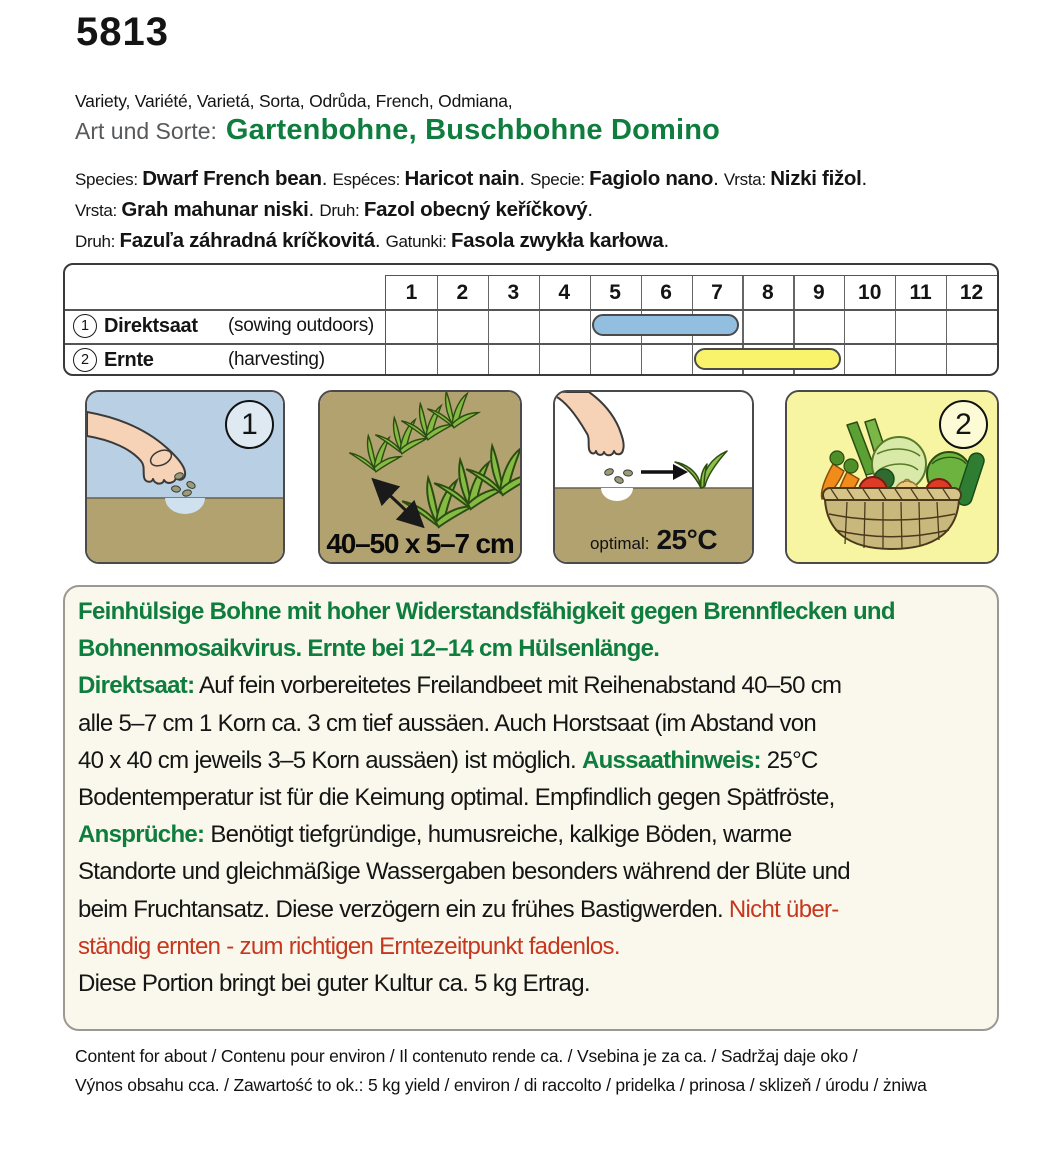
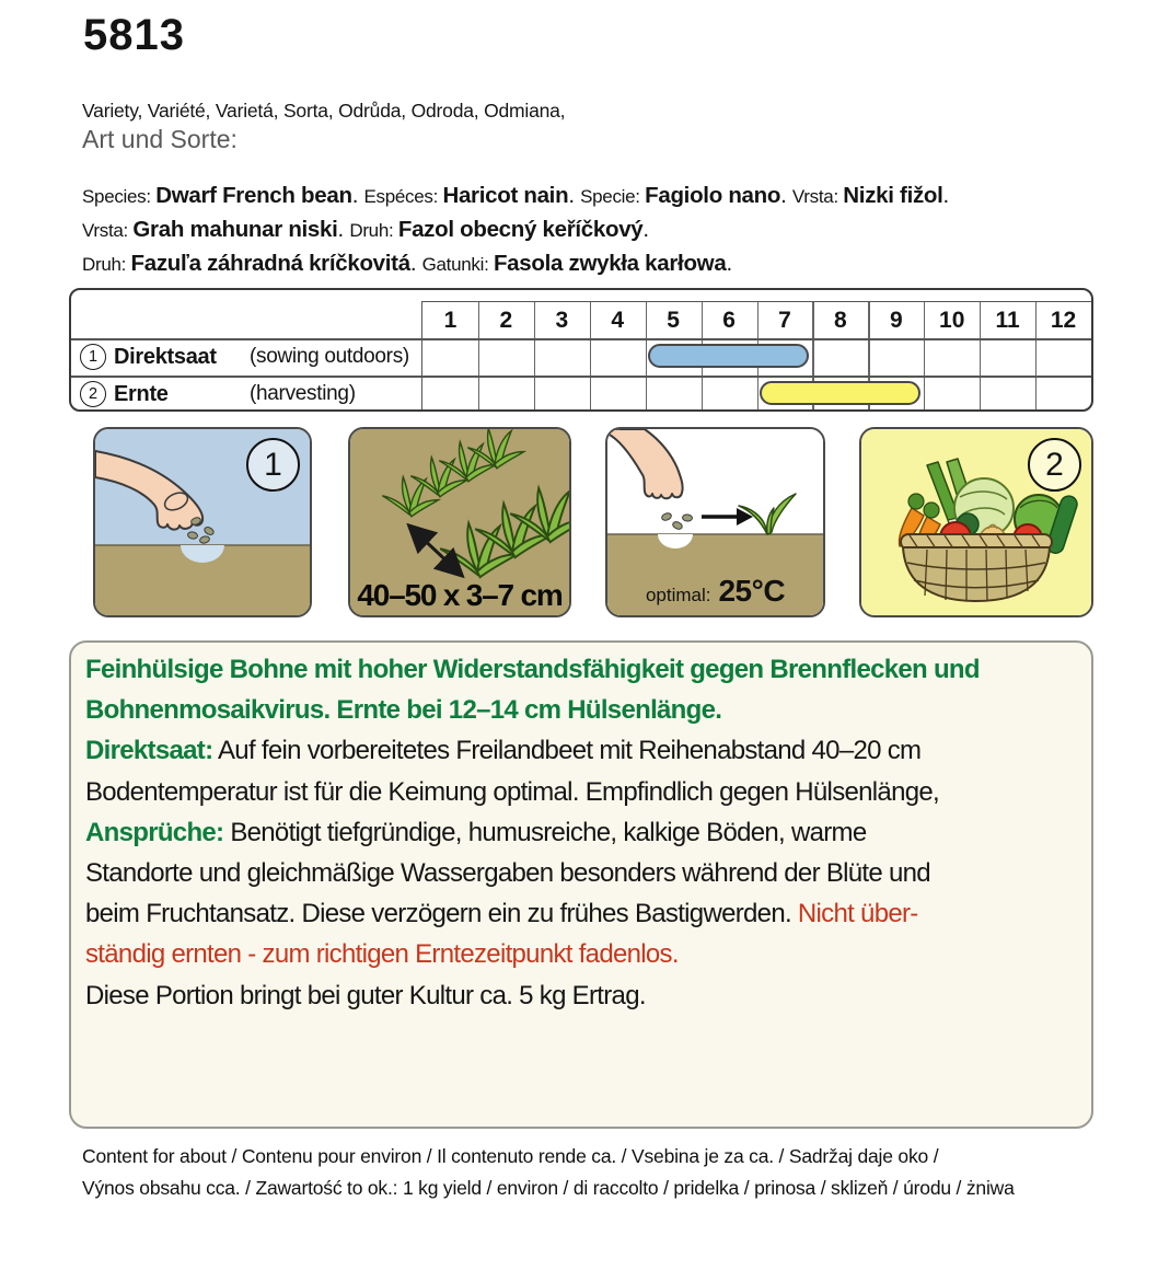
  5813
- Variety, Variété, Varietá, Sorta, Odrůda, French, Odmiana,
+ Variety, Variété, Varietá, Sorta, Odrůda, Odroda, Odmiana,
  Art und Sorte:
- Gartenbohne, Buschbohne Domino
  Species: Dwarf French bean. Espéces: Haricot nain. Specie: Fagiolo nano. Vrsta: Nizki fižol.
  Vrsta: Grah mahunar niski. Druh: Fazol obecný keříčkový.
  Druh: Fazuľa záhradná kríčkovitá. Gatunki: Fasola zwykła karłowa.
  1
  2
  3
  4
  5
  6
  7
  8
  9
  10
  11
  12
  1
  Direktsaat
  (sowing outdoors)
  2
  Ernte
  (harvesting)
  1
- 40–50 x 5–7 cm
+ 40–50 x 3–7 cm
  optimal: 25°C
  2
  Feinhülsige Bohne mit hoher Widerstandsfähigkeit gegen Brennflecken und
  Bohnenmosaikvirus. Ernte bei 12–14 cm Hülsenlänge.
- Direktsaat: Auf fein vorbereitetes Freilandbeet mit Reihenabstand 40–50 cm
+ Direktsaat: Auf fein vorbereitetes Freilandbeet mit Reihenabstand 40–20 cm
- alle 5–7 cm 1 Korn ca. 3 cm tief aussäen. Auch Horstsaat (im Abstand von
- 40 x 40 cm jeweils 3–5 Korn aussäen) ist möglich. Aussaathinweis: 25°C
- Bodentemperatur ist für die Keimung optimal. Empfindlich gegen Spätfröste,
+ Bodentemperatur ist für die Keimung optimal. Empfindlich gegen Hülsenlänge,
  Ansprüche: Benötigt tiefgründige, humusreiche, kalkige Böden, warme
  Standorte und gleichmäßige Wassergaben besonders während der Blüte und
  beim Fruchtansatz. Diese verzögern ein zu frühes Bastigwerden. Nicht über-
  ständig ernten - zum richtigen Erntezeitpunkt fadenlos.
  Diese Portion bringt bei guter Kultur ca. 5 kg Ertrag.
  Content for about / Contenu pour environ / Il contenuto rende ca. / Vsebina je za ca. / Sadržaj daje oko /
- Výnos obsahu cca. / Zawartość to ok.: 5 kg yield / environ / di raccolto / pridelka / prinosa / sklizeň / úrodu / żniwa
+ Výnos obsahu cca. / Zawartość to ok.: 1 kg yield / environ / di raccolto / pridelka / prinosa / sklizeň / úrodu / żniwa
